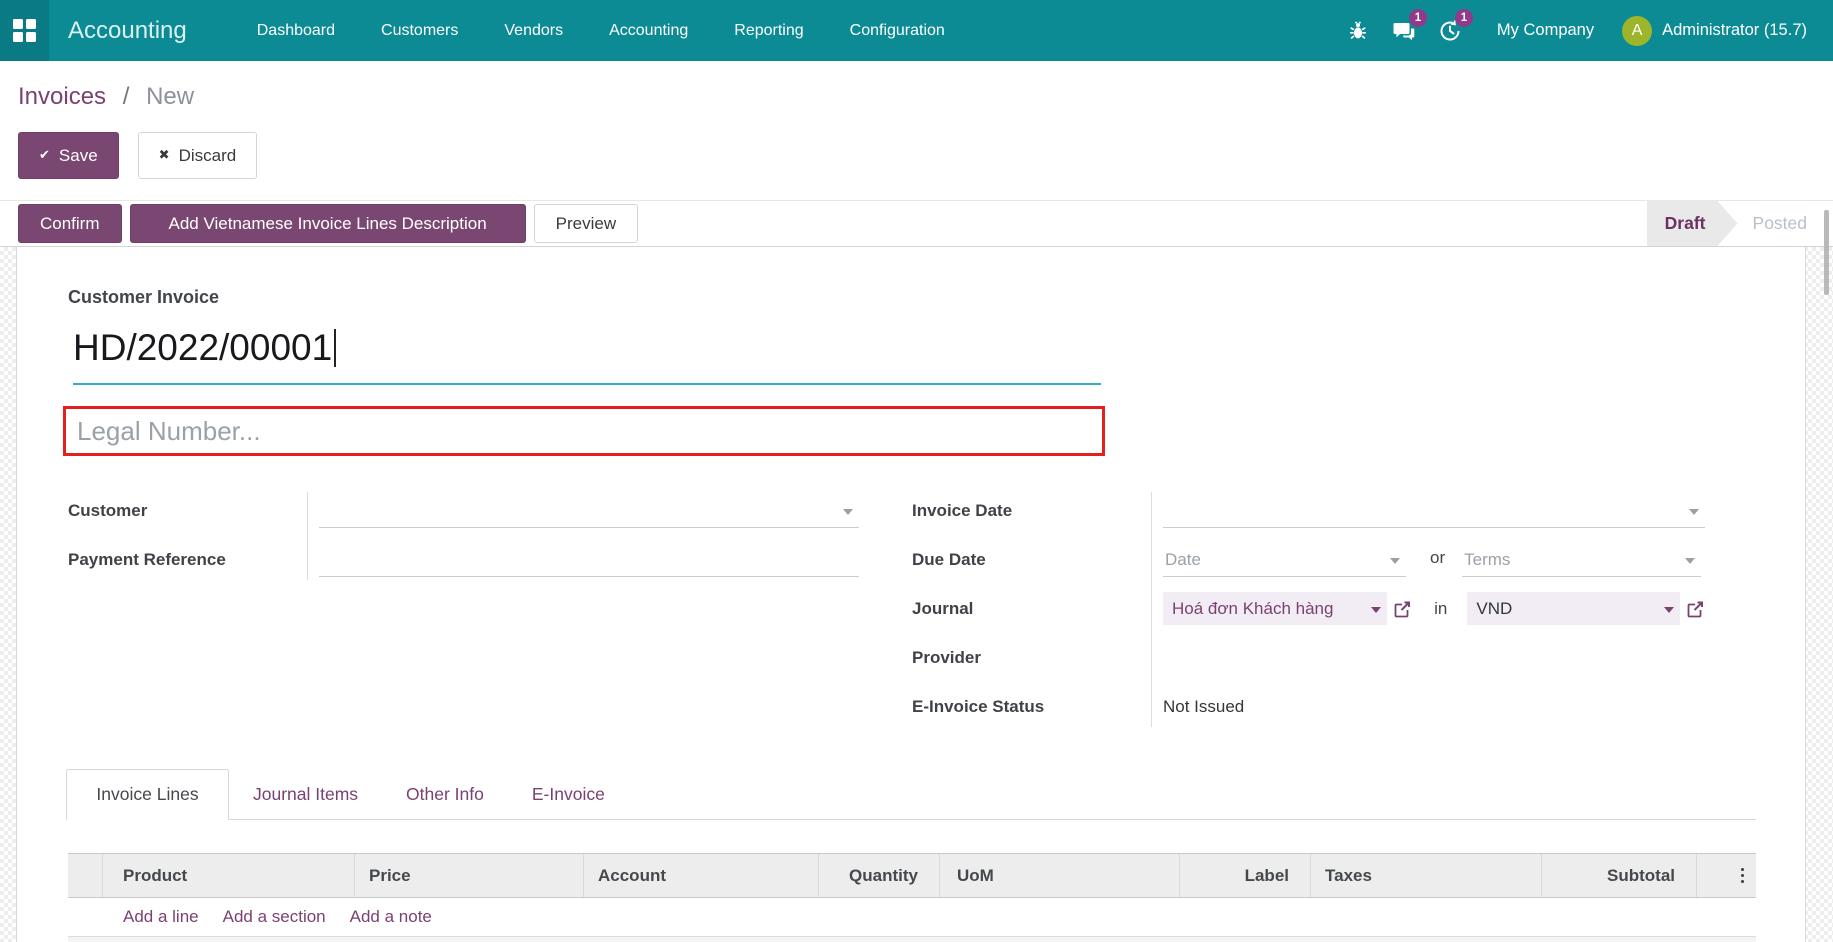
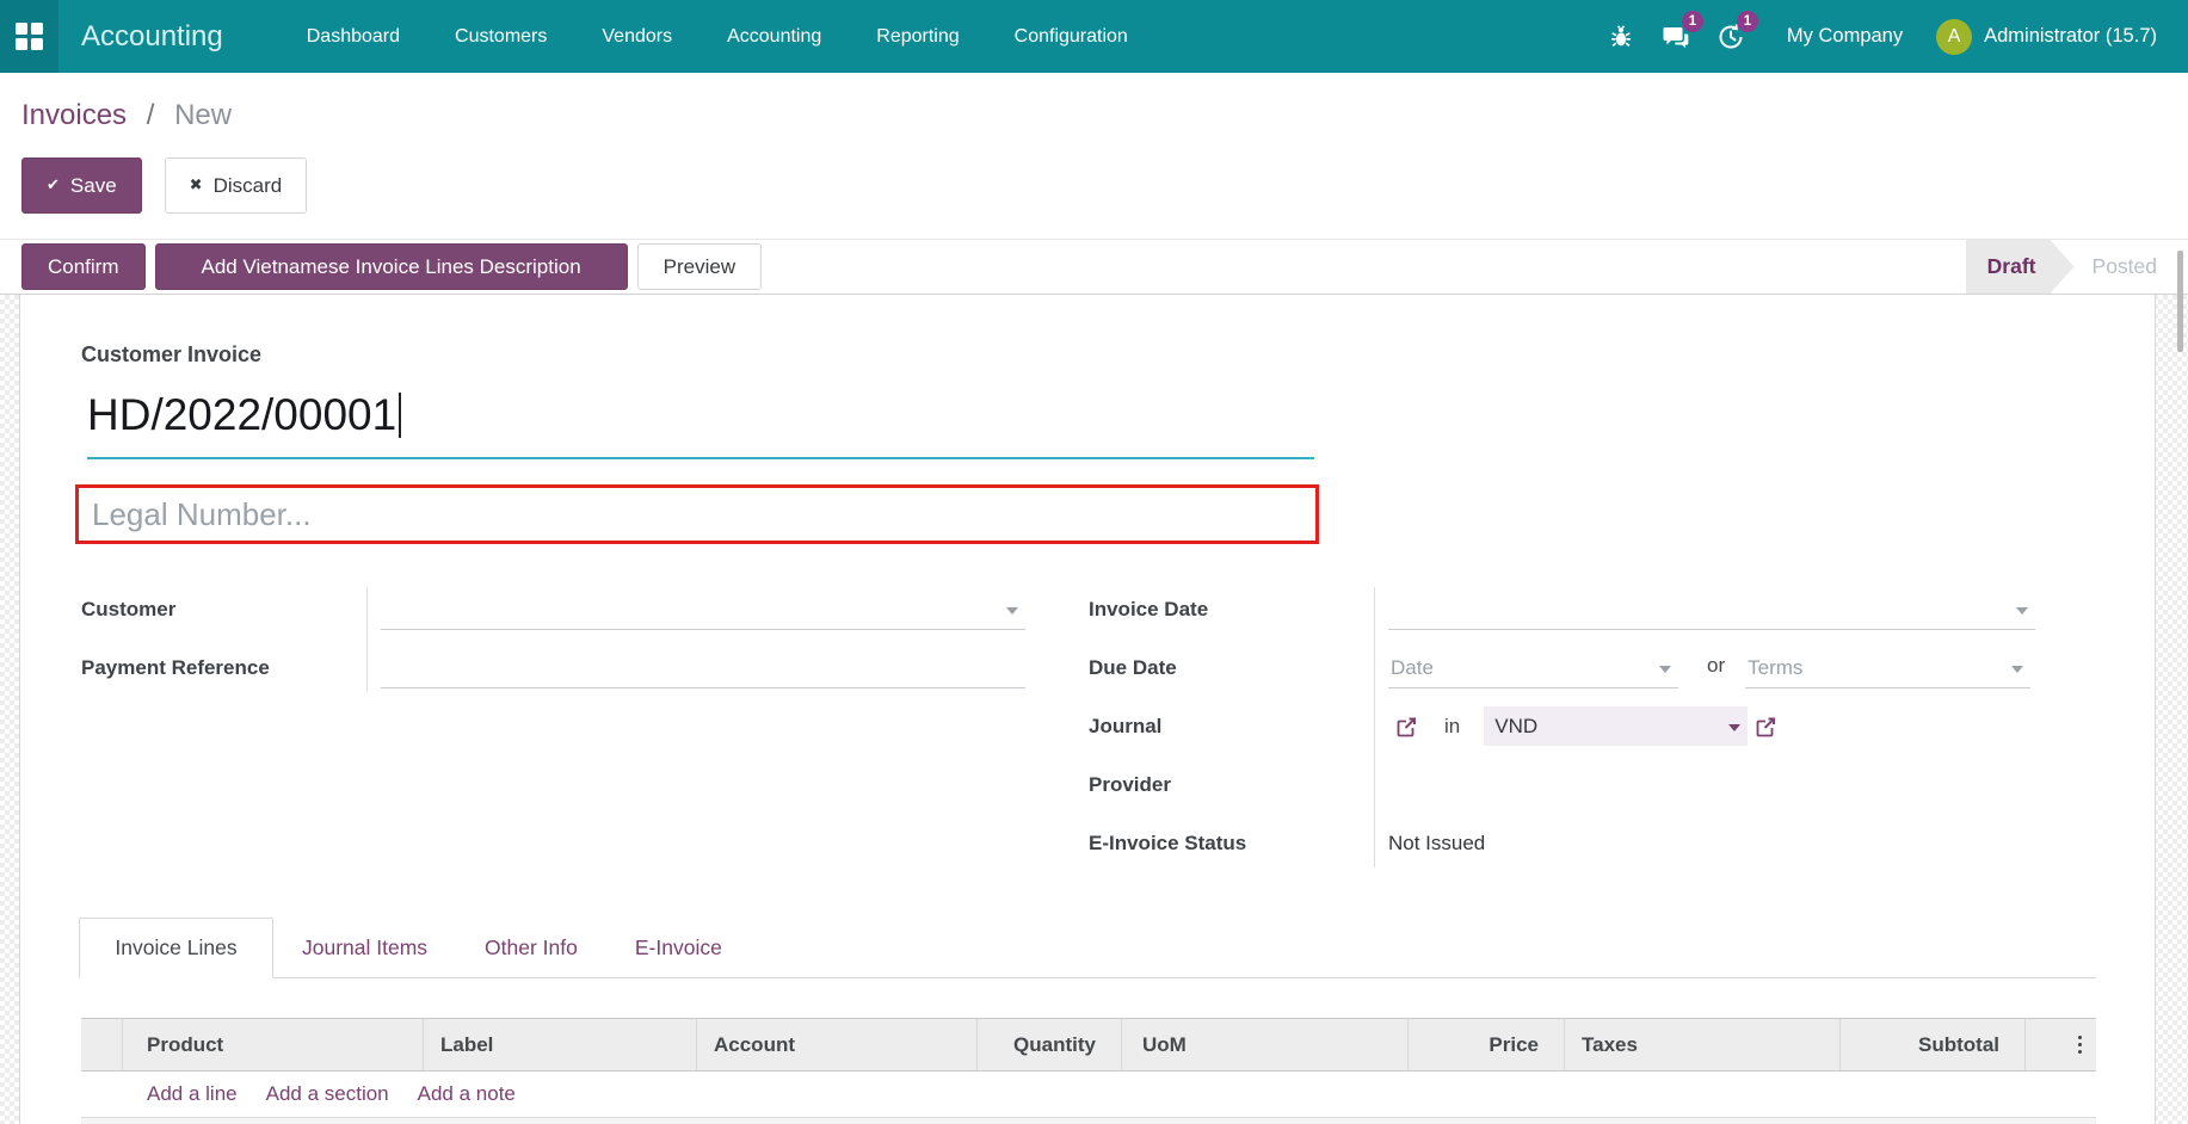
  Accounting
  Dashboard
  Customers
  Vendors
  Accounting
  Reporting
  Configuration
  1
  1
  My Company
  A
  Administrator (15.7)
  Invoices / New
  ✔
  Save
  ✖
  Discard
  Confirm
  Add Vietnamese Invoice Lines Description
  Preview
  Draft
  Posted
  Customer Invoice
  HD/2022/00001
  Legal Number...
  Customer
  Payment Reference
  Invoice Date
  Due Date
  Date
  or
  Terms
  Journal
- Hoá đơn Khách hàng
  in
  VND
  Provider
  E-Invoice Status
  Not Issued
  Invoice Lines
  Journal Items
  Other Info
  E-Invoice
  Product
- Price
+ Label
  Account
  Quantity
  UoM
- Label
+ Price
  Taxes
  Subtotal
  Add a line
  Add a section
  Add a note
